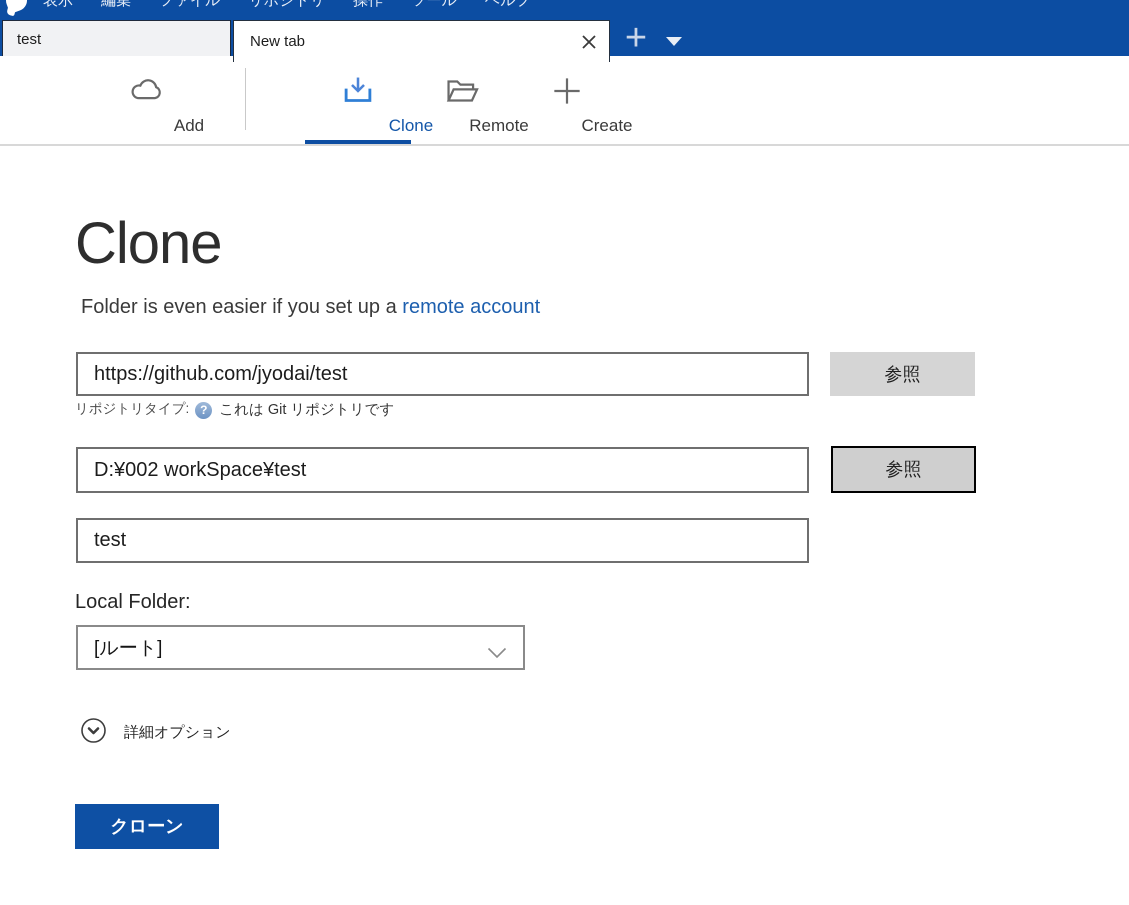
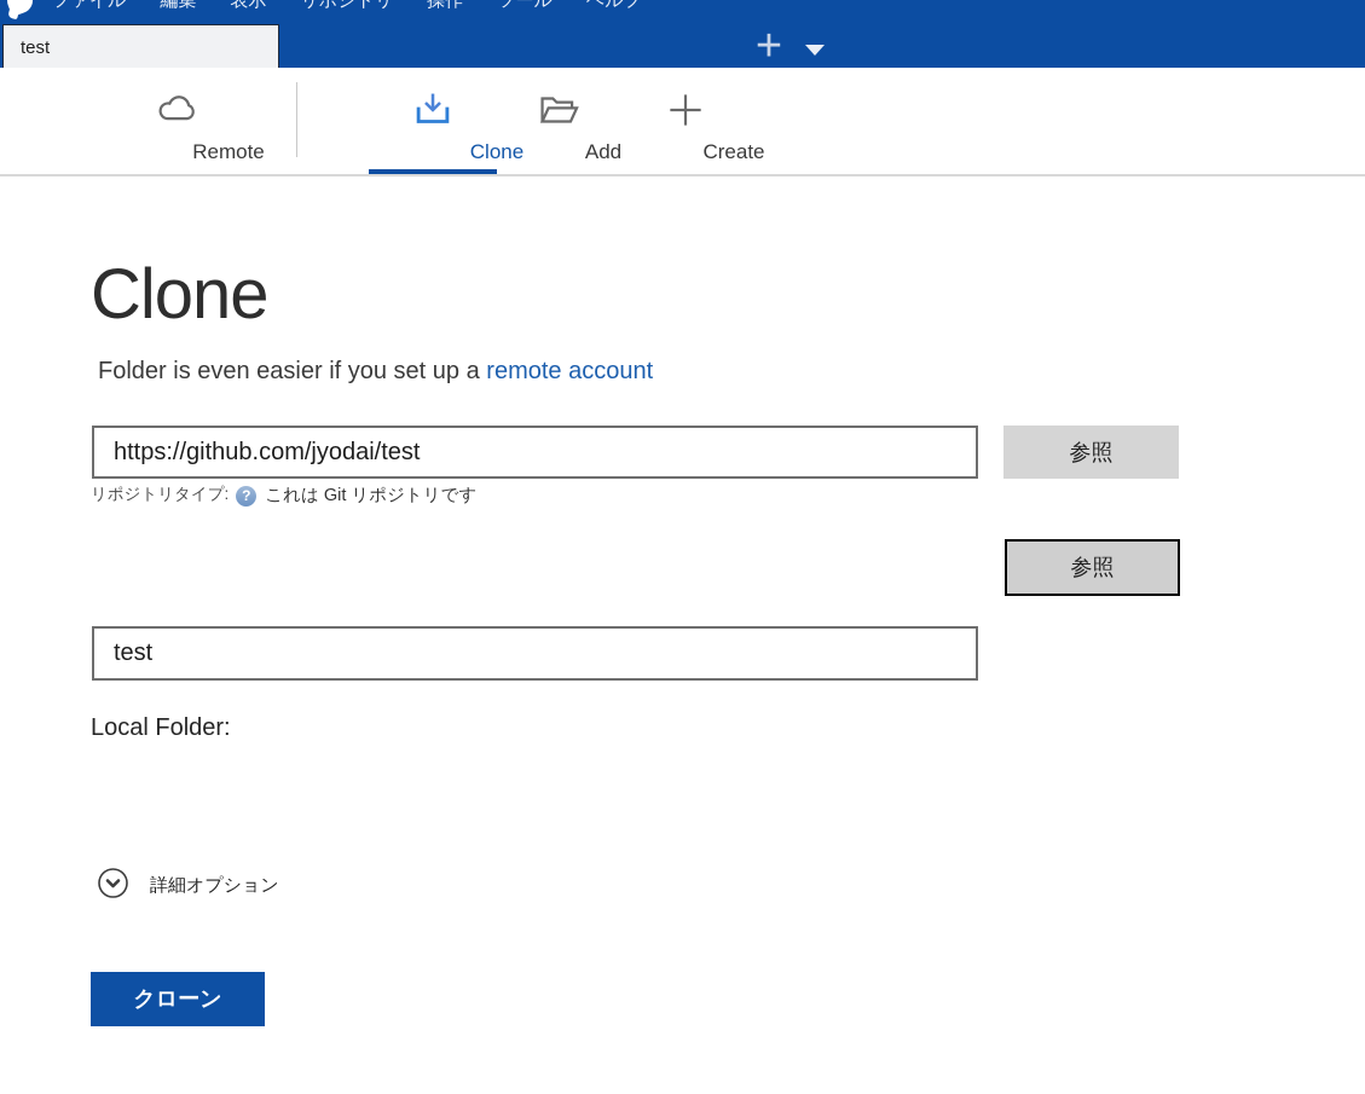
- 表示
+ ファイル
  編集
- ファイル
+ 表示
  リポジトリ
  操作
  ツール
  ヘルプ
  test
- New tab
  +
- Add
+ Remote
  Clone
- Remote
+ Add
  Create
  Clone
  Folder is even easier if you set up a remote account
  https://github.com/jyodai/test
  参照
  リポジトリタイプ:
  ?
  これは Git リポジトリです
- D:¥002 workSpace¥test
  参照
  test
  Local Folder:
- [ルート]
  詳細オプション
  クローン
